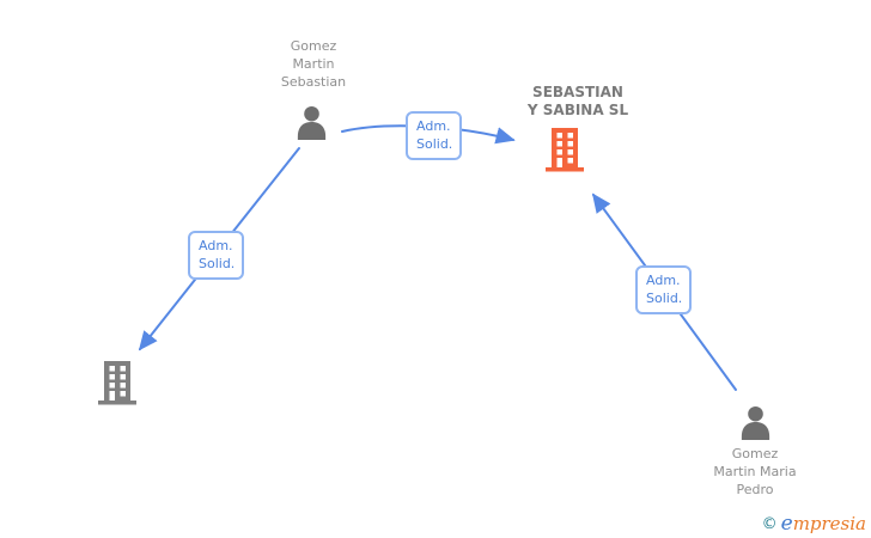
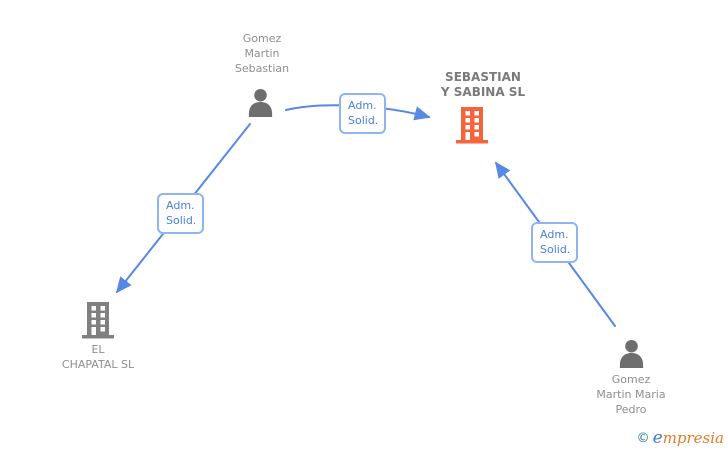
  Gomez
  Martin
  Sebastian
  SEBASTIAN
  Y SABINA SL
+ EL
+ CHAPATAL SL
  Gomez
  Martin Maria
  Pedro
  Adm.
  Solid.
  Adm.
  Solid.
  Adm.
  Solid.
  © empresia
